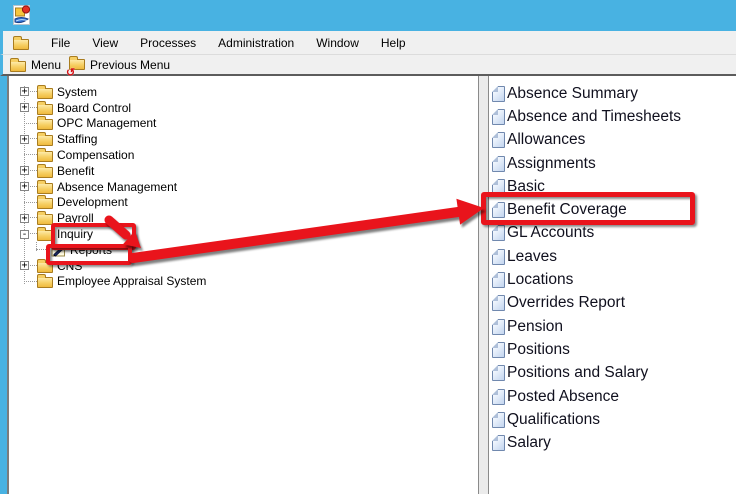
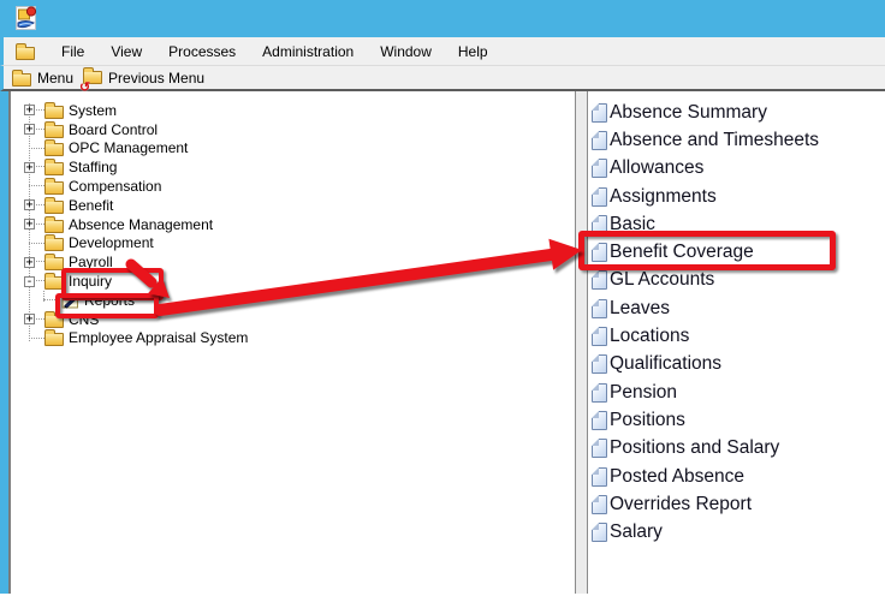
  File
  View
  Processes
  Administration
  Window
  Help
  Menu
  ↺
  Previous Menu
  +
  System
  +
  Board Control
  OPC Management
  +
  Staffing
  Compensation
  +
  Benefit
  +
  Absence Management
  Development
  +
  Payroll
  -
  Inquiry
  Reports
  +
  CNS
  Employee Appraisal System
  Absence Summary
  Absence and Timesheets
  Allowances
  Assignments
  Basic
  Benefit Coverage
  GL Accounts
  Leaves
  Locations
- Overrides Report
+ Qualifications
  Pension
  Positions
  Positions and Salary
  Posted Absence
- Qualifications
+ Overrides Report
  Salary
